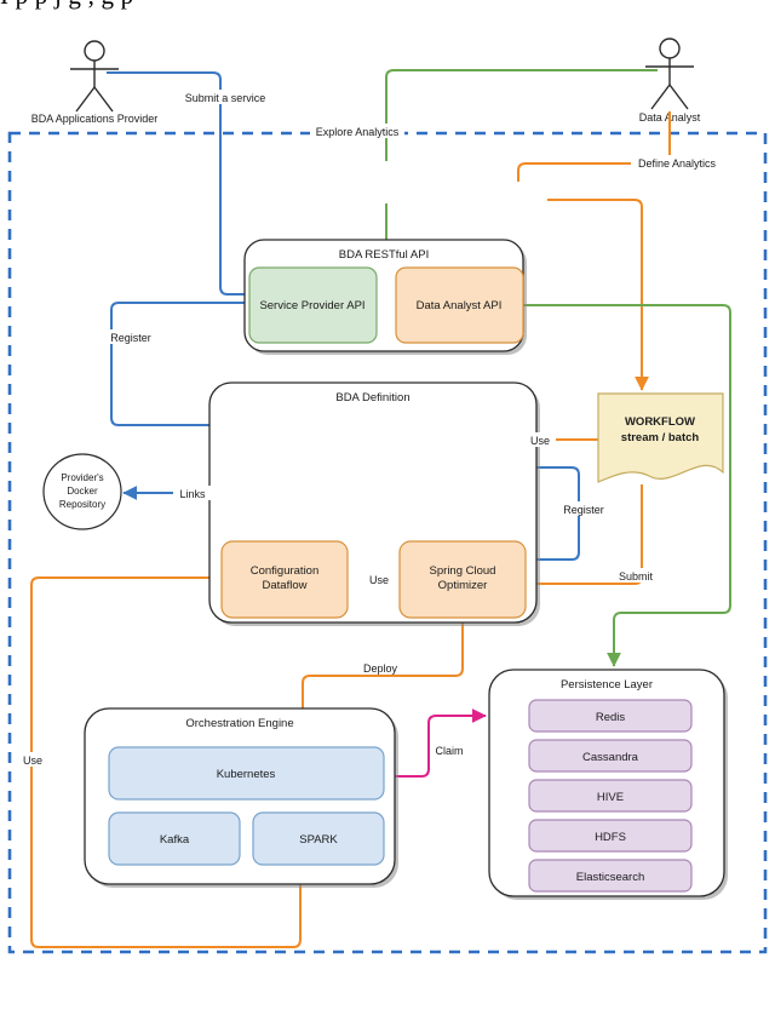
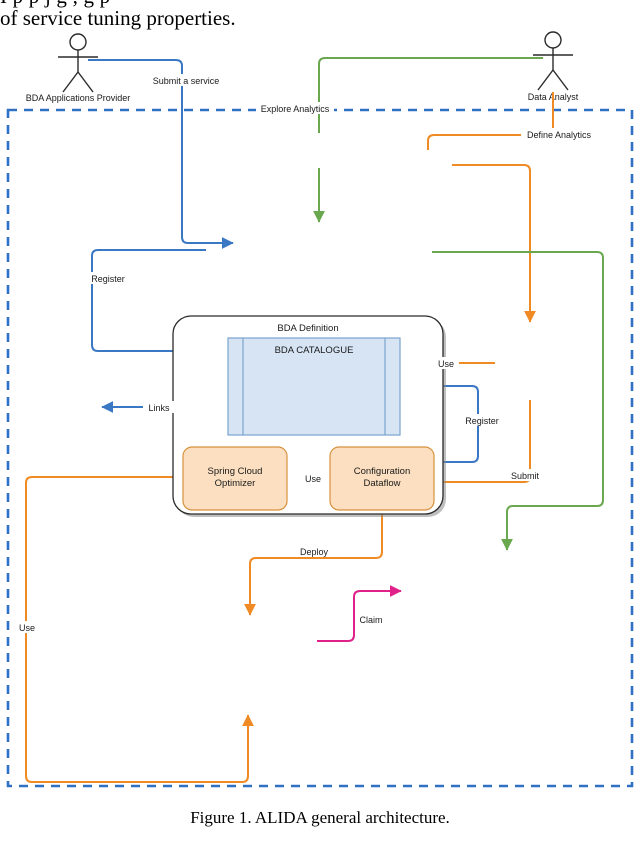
+ of service tuning properties.
  BDA Applications Provider
  Data Analyst
- BDA RESTful API
- Service Provider API
- Data Analyst API
  BDA Definition
+ BDA CATALOGUE
- Configuration
+ Spring Cloud
- Dataflow
+ Optimizer
- Spring Cloud
+ Configuration
- Optimizer
+ Dataflow
- WORKFLOW
- stream / batch
- Provider's
- Docker
- Repository
- Orchestration Engine
- Kubernetes
- Kafka
- SPARK
- Persistence Layer
- Redis
- Cassandra
- HIVE
- HDFS
- Elasticsearch
  Submit a service
  Explore Analytics
  Define Analytics
  Register
  Use
  Links
  Register
  Use
  Submit
  Deploy
  Claim
  Use
+ Figure 1. ALIDA general architecture.
